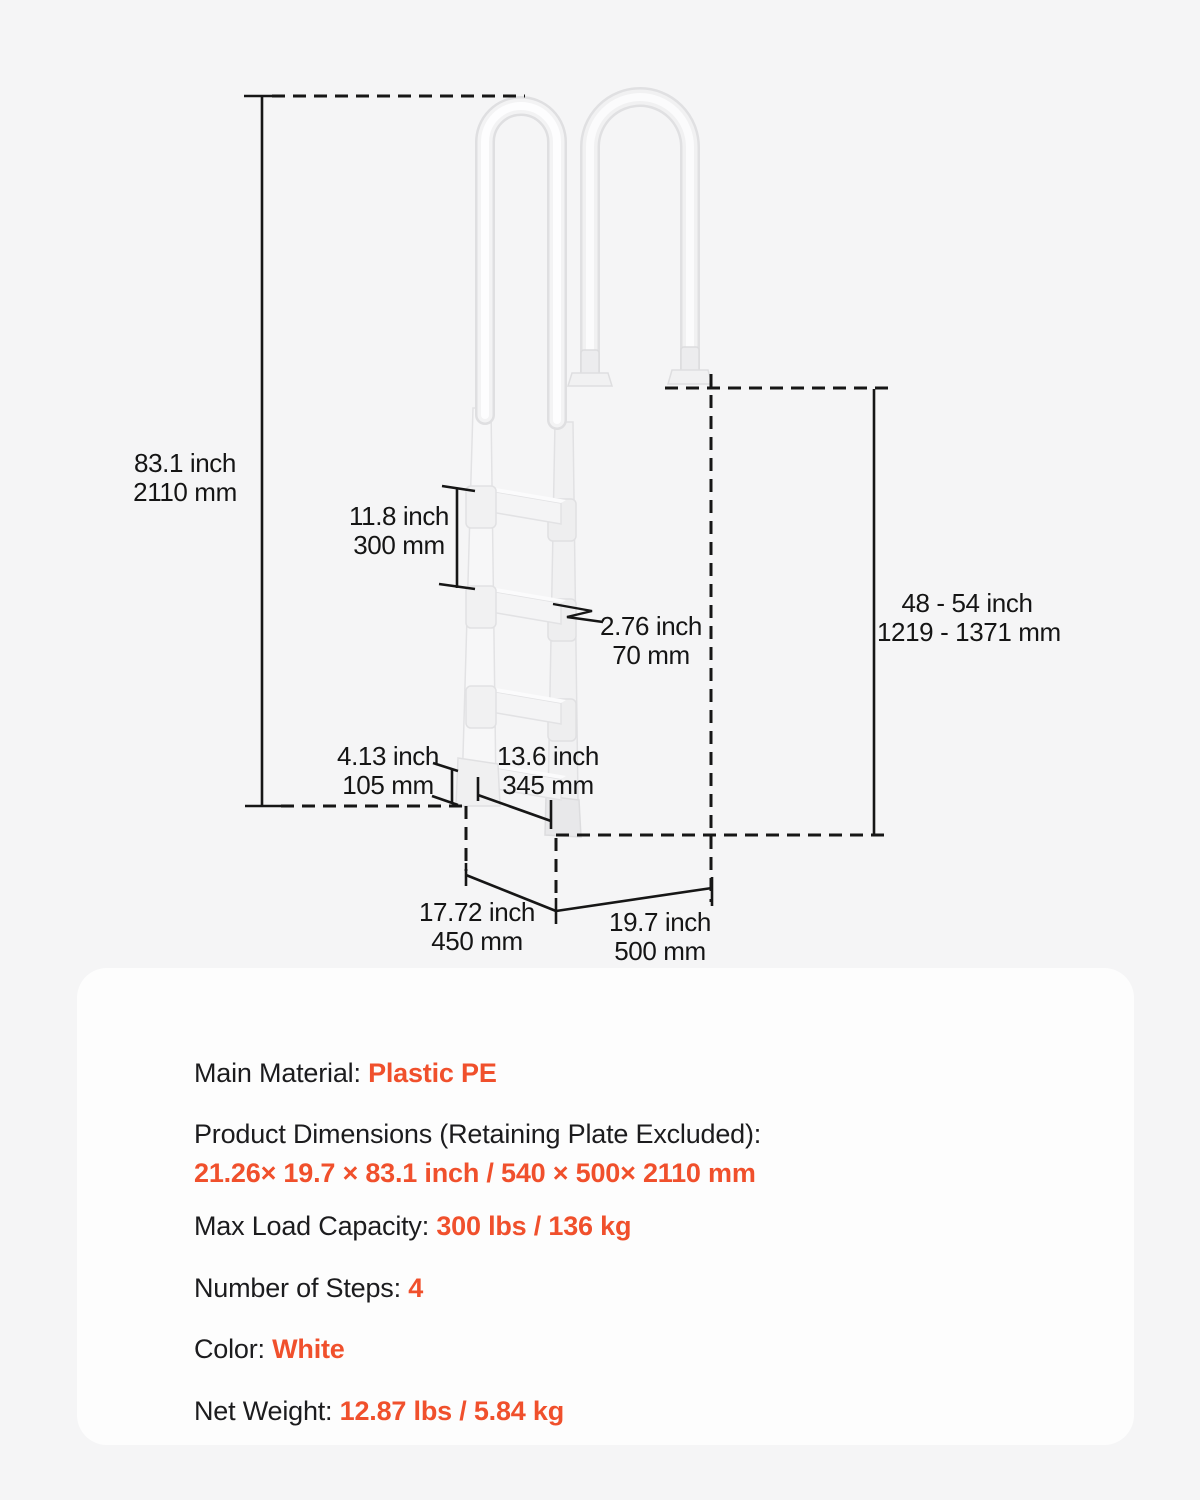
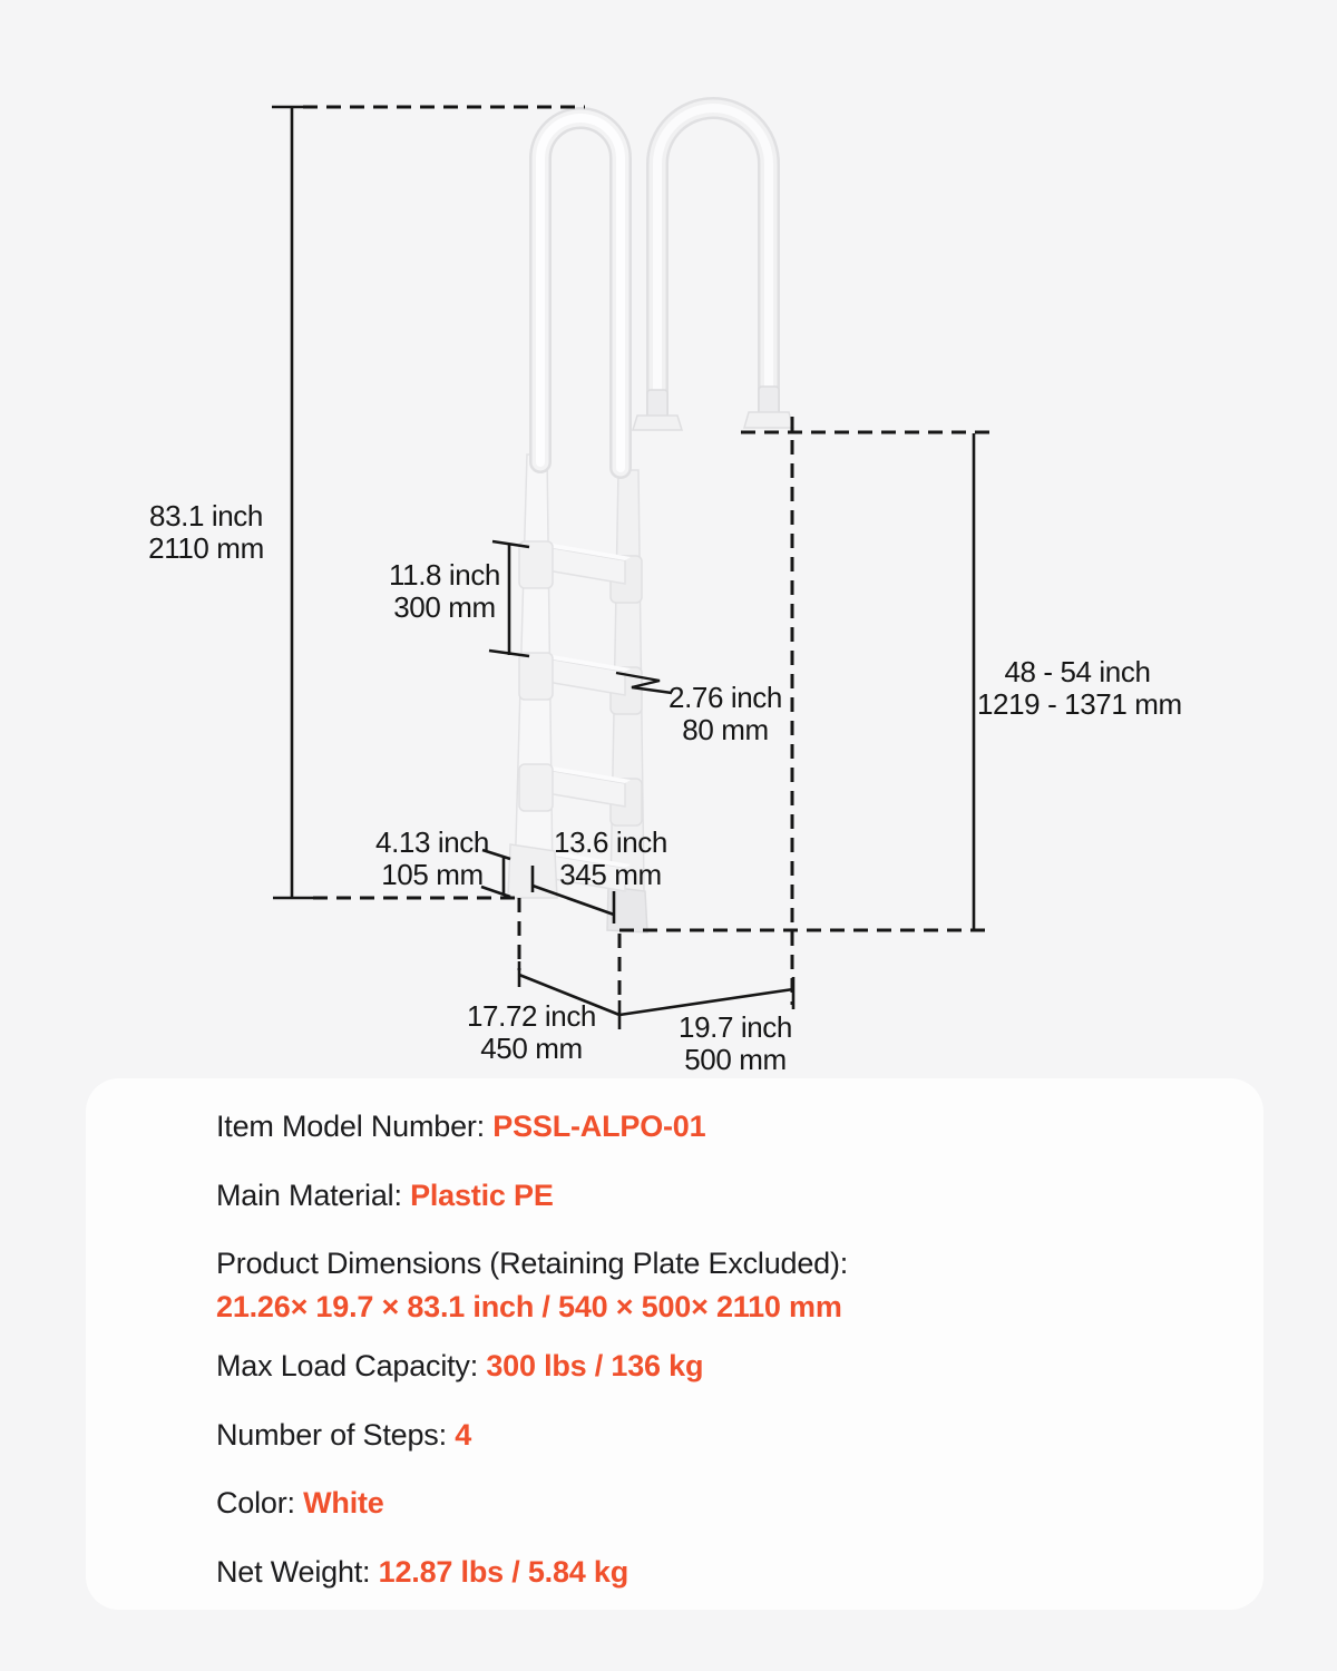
  83.1 inch
  2110 mm
  11.8 inch
  300 mm
  2.76 inch
- 70 mm
+ 80 mm
  48 - 54 inch
  1219 - 1371 mm
  4.13 inch
  105 mm
  13.6 inch
  345 mm
  17.72 inch
  450 mm
  19.7 inch
  500 mm
+ Item Model Number: PSSL-ALPO-01
  Main Material: Plastic PE
  Product Dimensions (Retaining Plate Excluded):
  21.26× 19.7 × 83.1 inch / 540 × 500× 2110 mm
  Max Load Capacity: 300 lbs / 136 kg
  Number of Steps: 4
  Color: White
  Net Weight: 12.87 lbs / 5.84 kg
